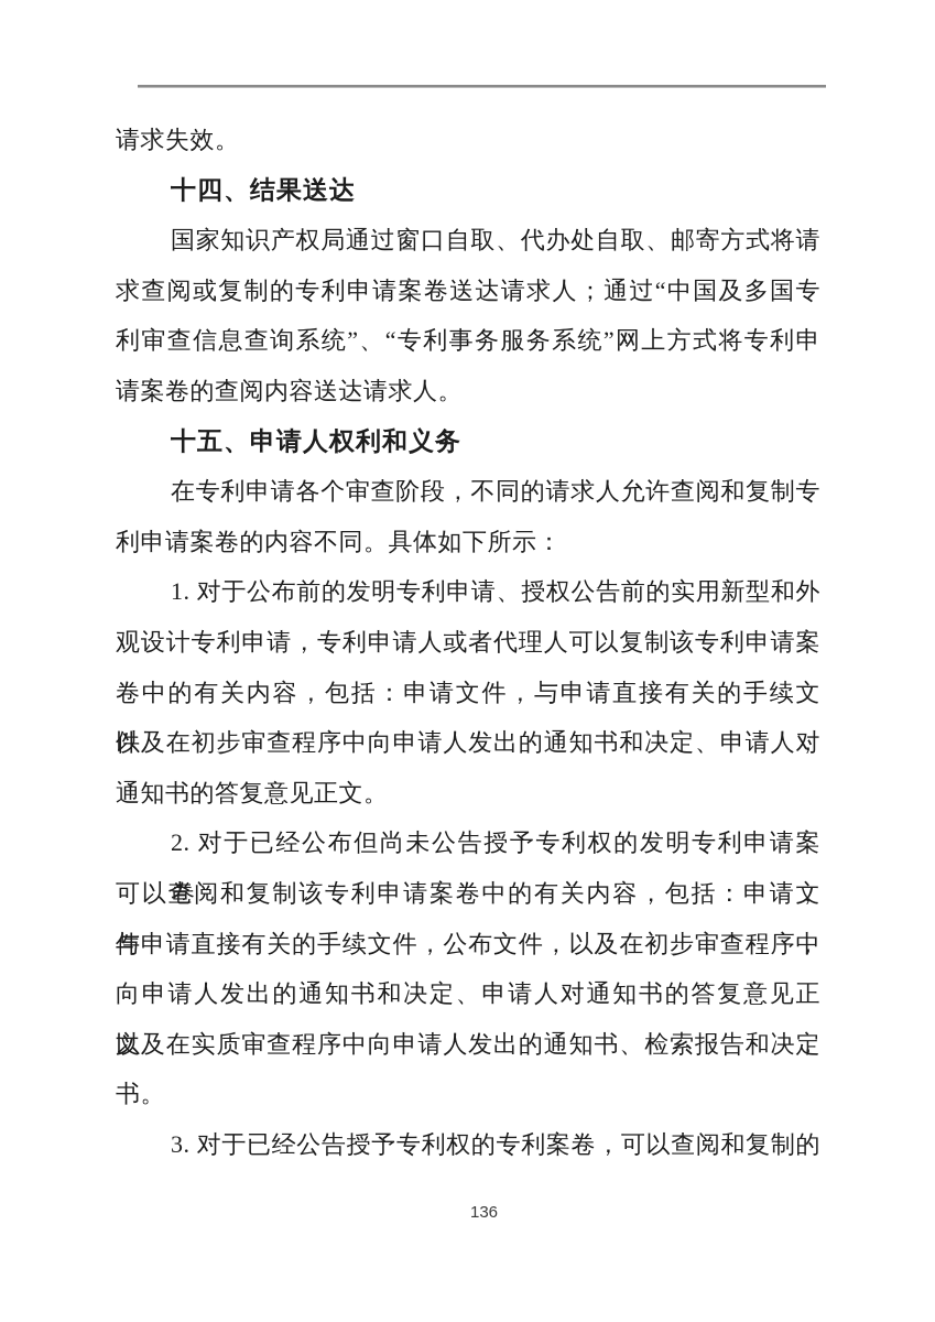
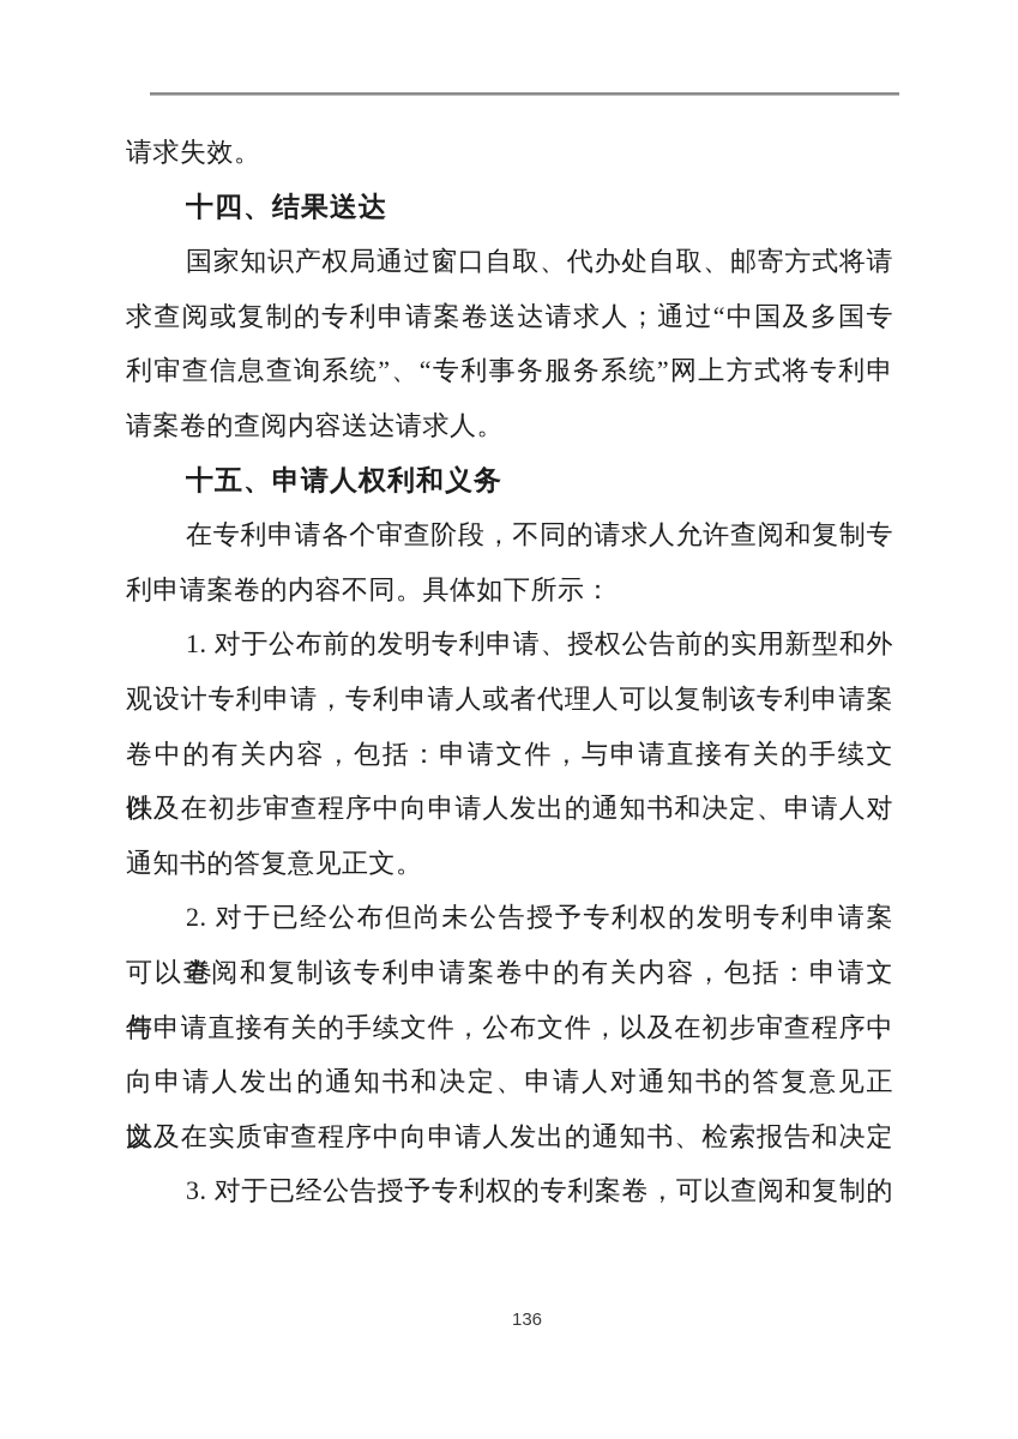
  请求失效。
  十四、结果送达
  国家知识产权局通过窗口自取、代办处自取、邮寄方式将请
  求查阅或复制的专利申请案卷送达请求人；通过“中国及多国专
  利审查信息查询系统”、“专利事务服务系统”网上方式将专利申
  请案卷的查阅内容送达请求人。
  十五、申请人权利和义务
  在专利申请各个审查阶段，不同的请求人允许查阅和复制专
  利申请案卷的内容不同。具体如下所示：
  1. 对于公布前的发明专利申请、授权公告前的实用新型和外
  观设计专利申请，专利申请人或者代理人可以复制该专利申请案
  卷中的有关内容，包括：申请文件，与申请直接有关的手续文件，
  以及在初步审查程序中向申请人发出的通知书和决定、申请人对
  通知书的答复意见正文。
  2. 对于已经公布但尚未公告授予专利权的发明专利申请案卷，
  可以查阅和复制该专利申请案卷中的有关内容，包括：申请文件，
  与申请直接有关的手续文件，公布文件，以及在初步审查程序中
  向申请人发出的通知书和决定、申请人对通知书的答复意见正文，
  以及在实质审查程序中向申请人发出的通知书、检索报告和决定
- 书。
  3. 对于已经公告授予专利权的专利案卷，可以查阅和复制的
  136
